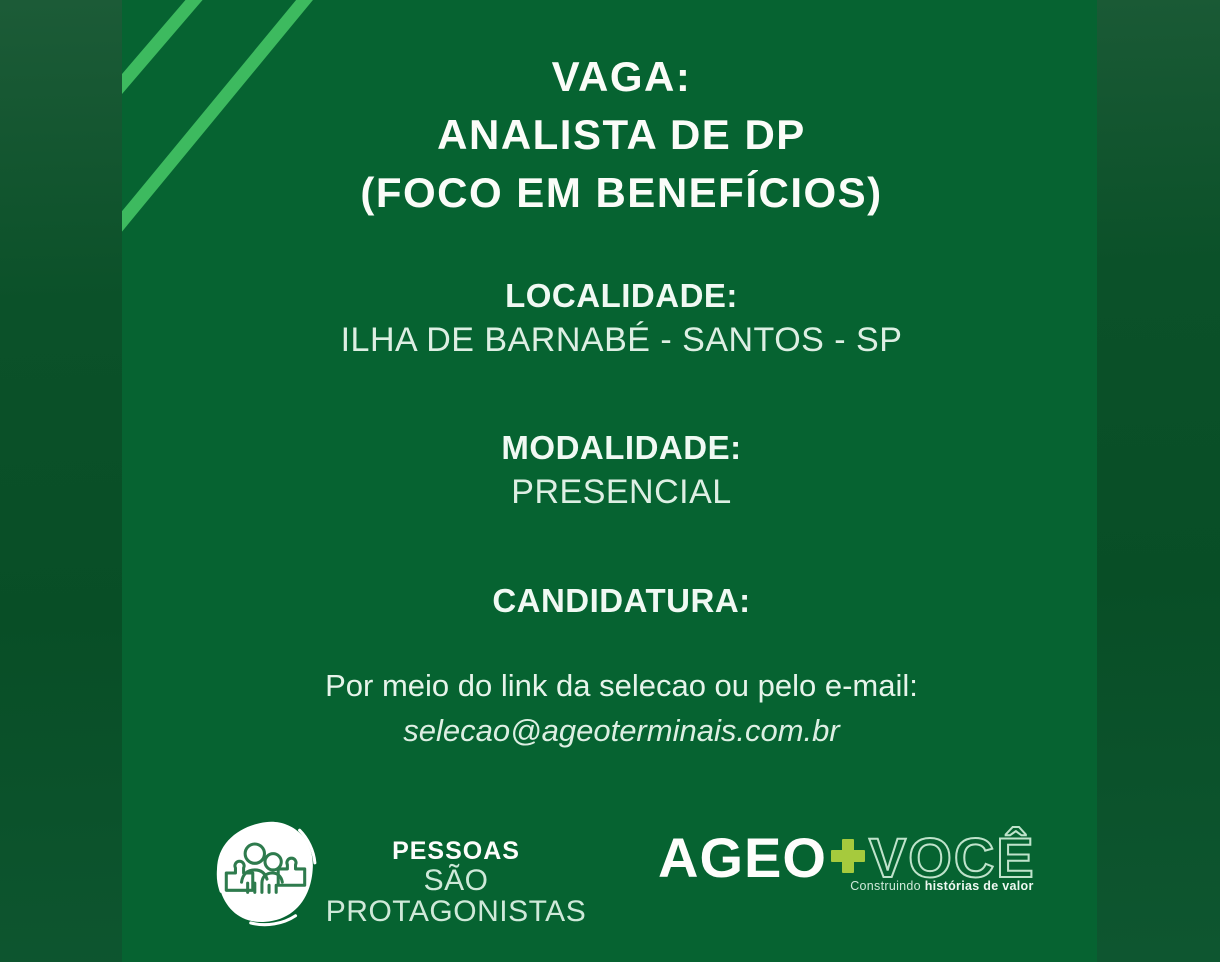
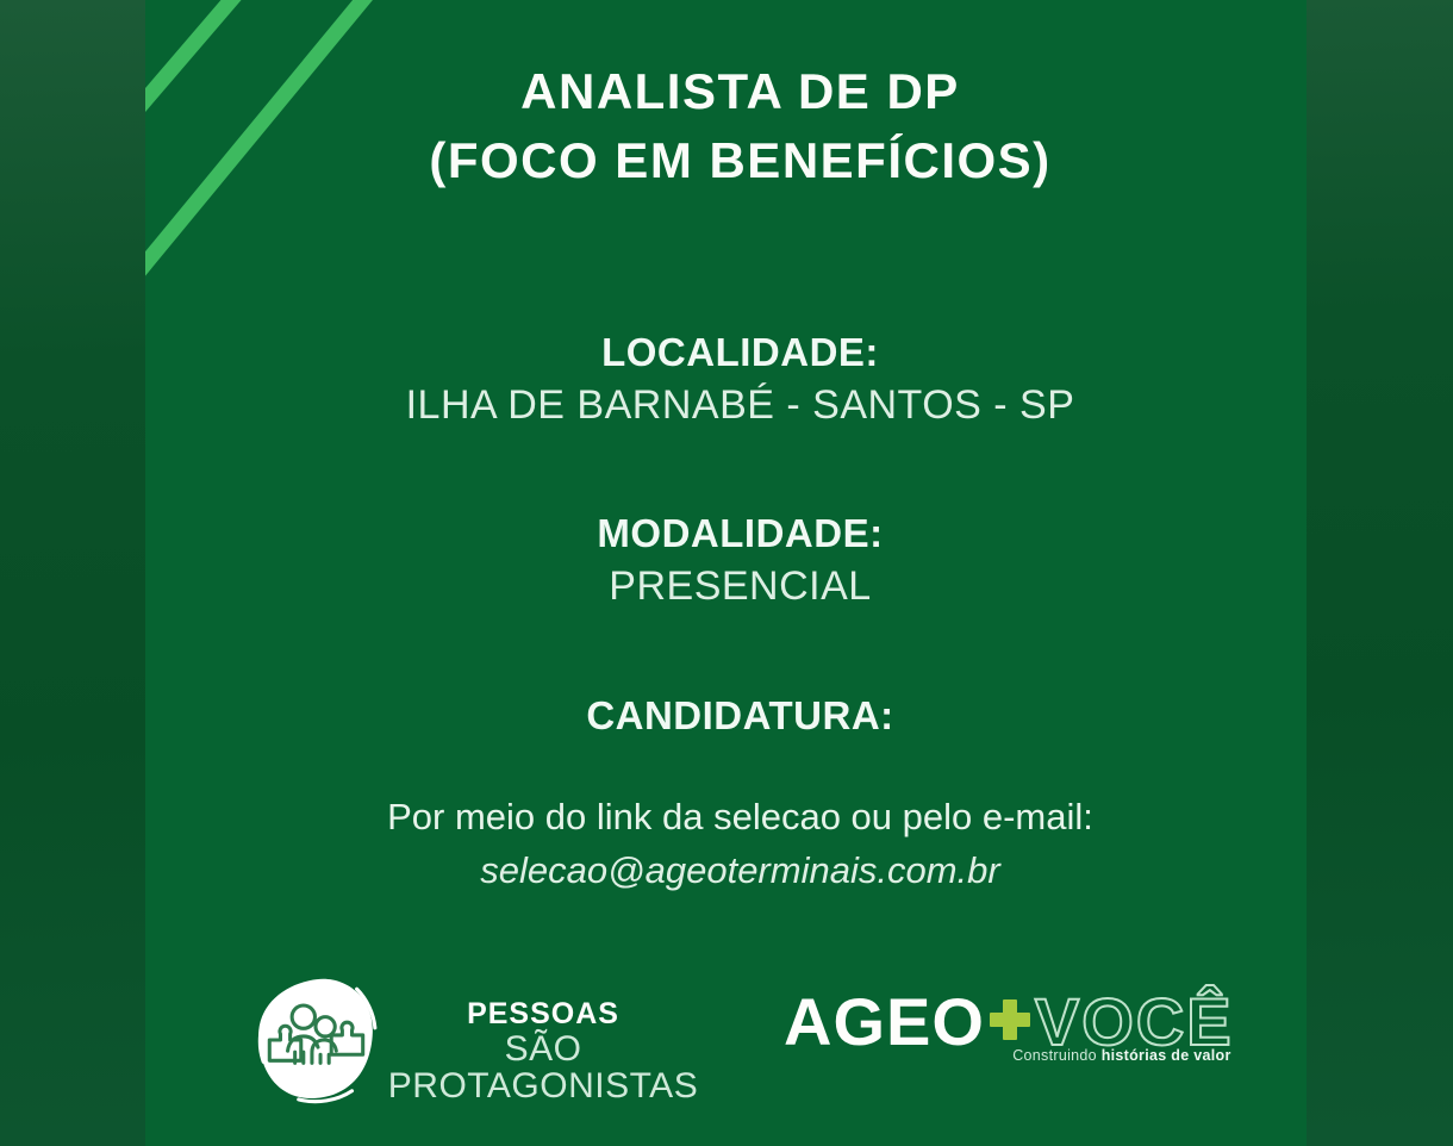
- VAGA:
  ANALISTA DE DP
  (FOCO EM BENEFÍCIOS)
  LOCALIDADE:
  ILHA DE BARNABÉ - SANTOS - SP
  MODALIDADE:
  PRESENCIAL
  CANDIDATURA:
  Por meio do link da selecao ou pelo e-mail:
  selecao@ageoterminais.com.br
  PESSOAS
  SÃO PROTAGONISTAS
  AGEO
  VOCÊ
  Construindo histórias de valor
